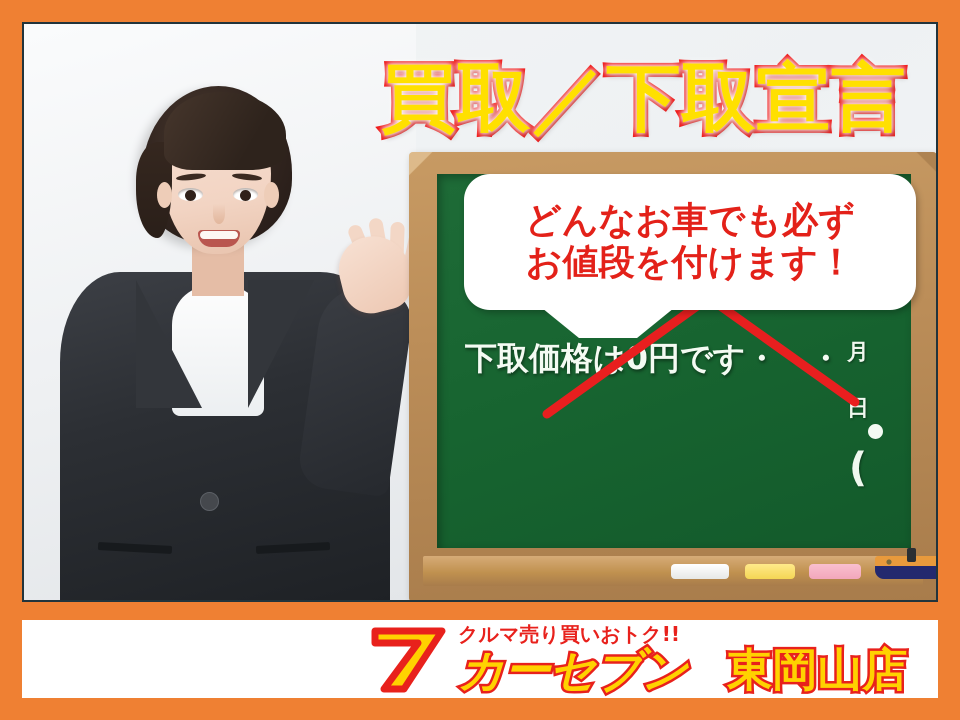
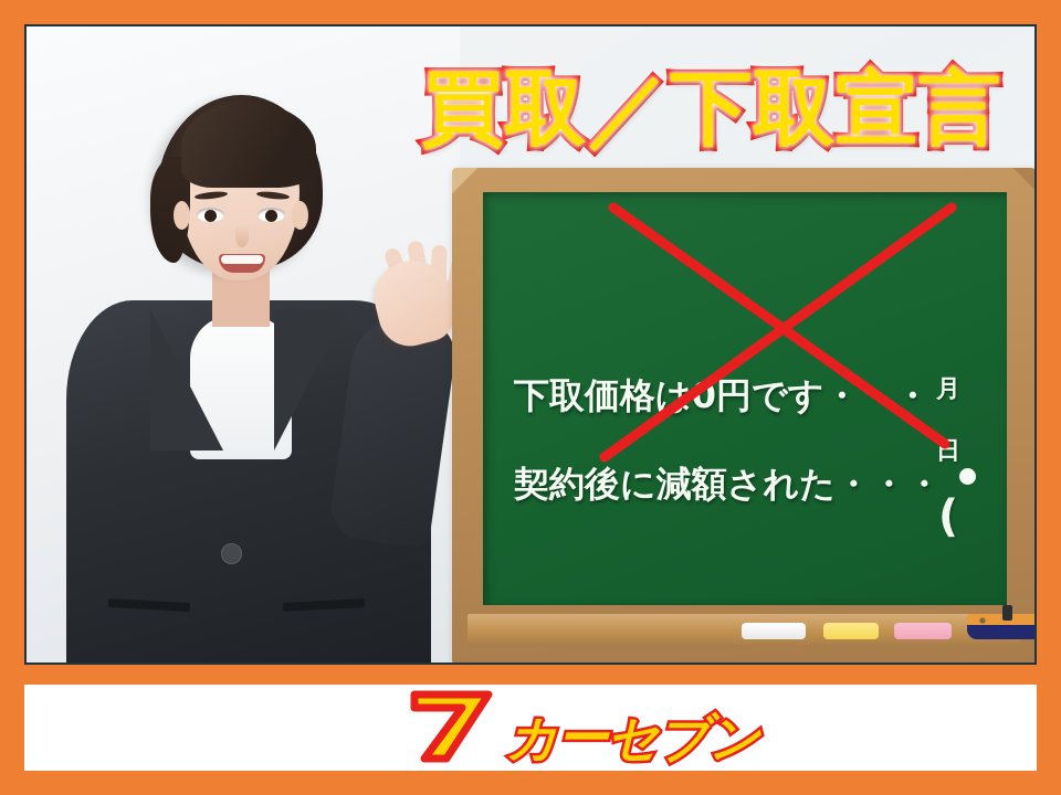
  下取価格は0円です・・
+ 契約後に減額された・・・
  月
  日
  (
  買取／下取宣言
- どんなお車でも必ず
- お値段を付けます！
- クルマ売り買いおトク!!
  カーセブン
- 東岡山店
